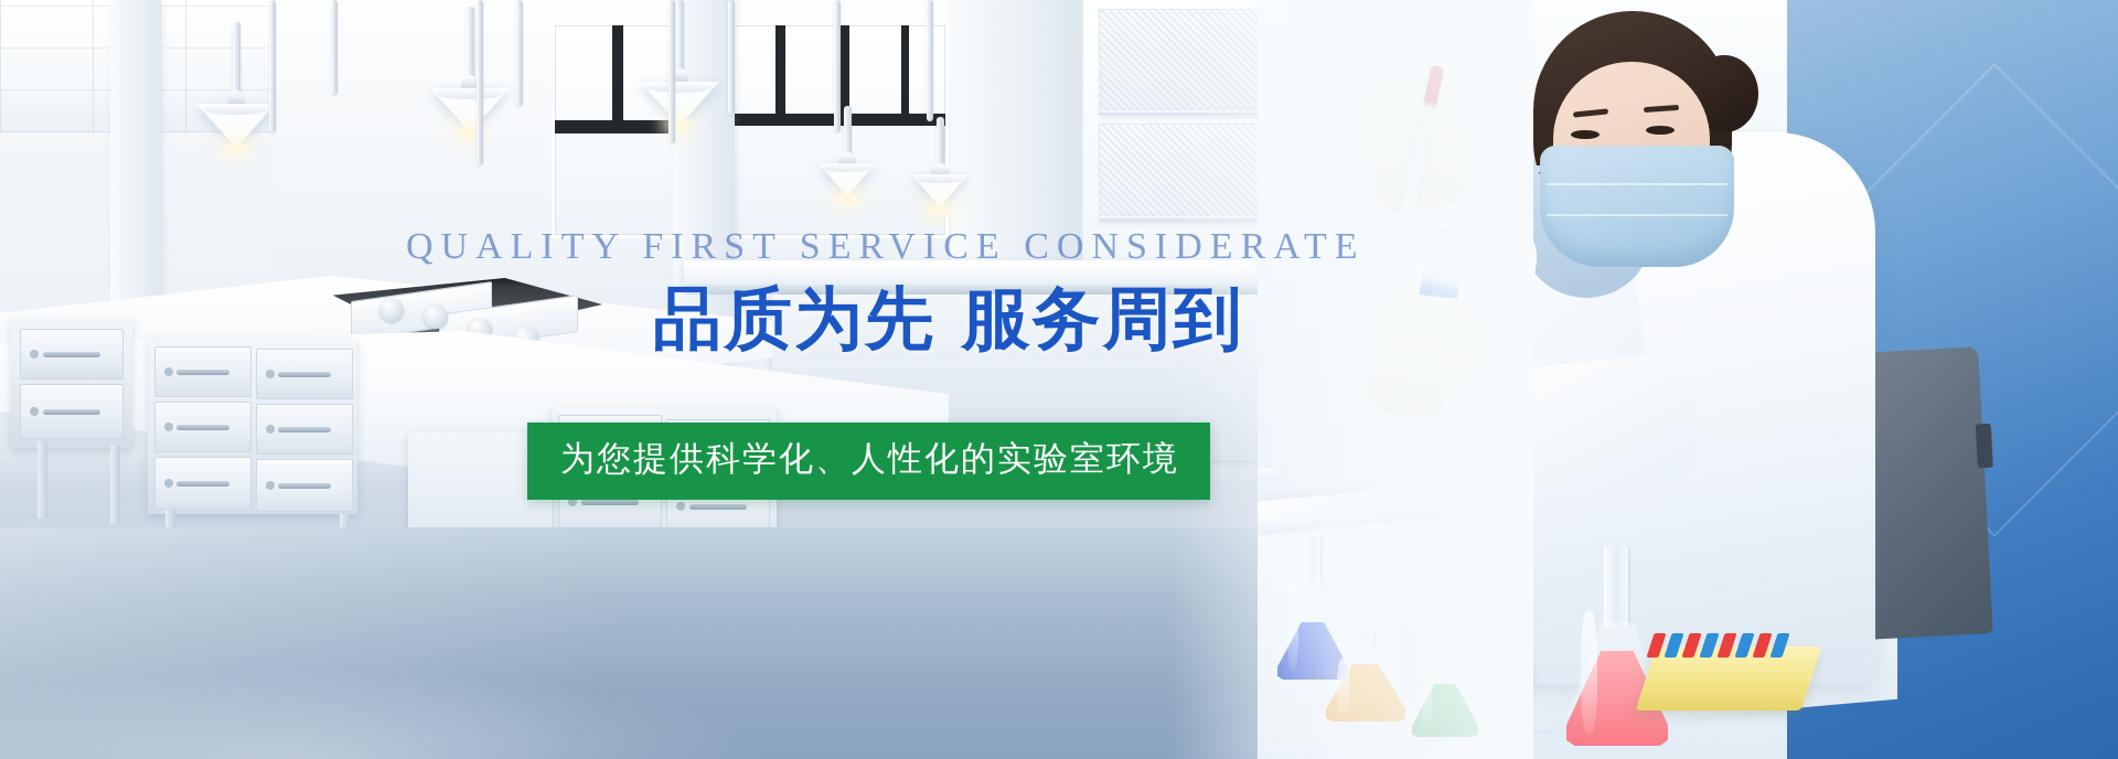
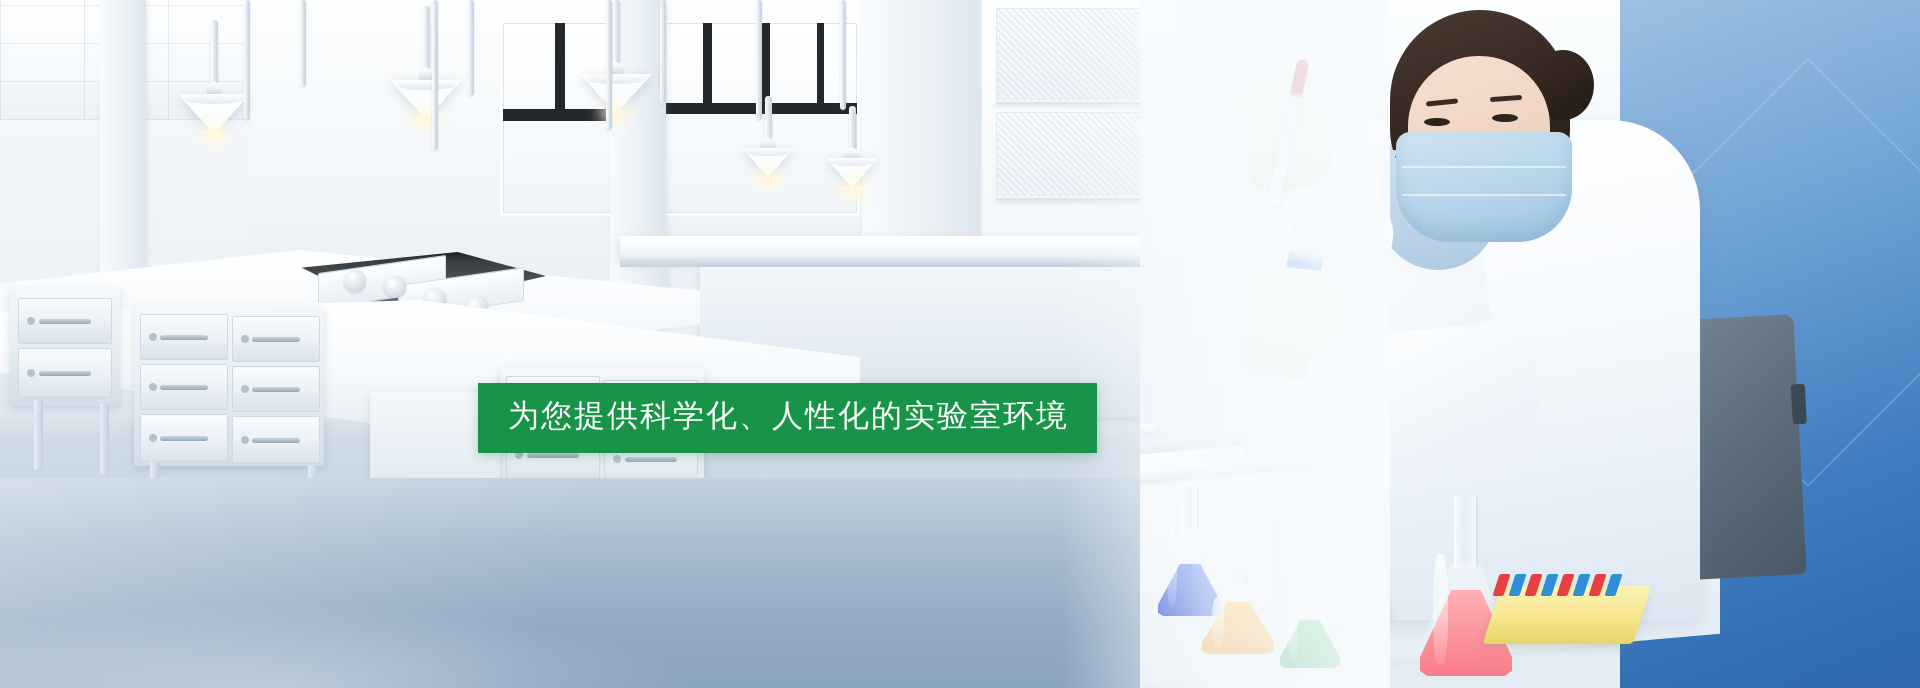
- QUALITY FIRST SERVICE CONSIDERATE
- 品质为先 服务周到
  为您提供科学化、人性化的实验室环境
